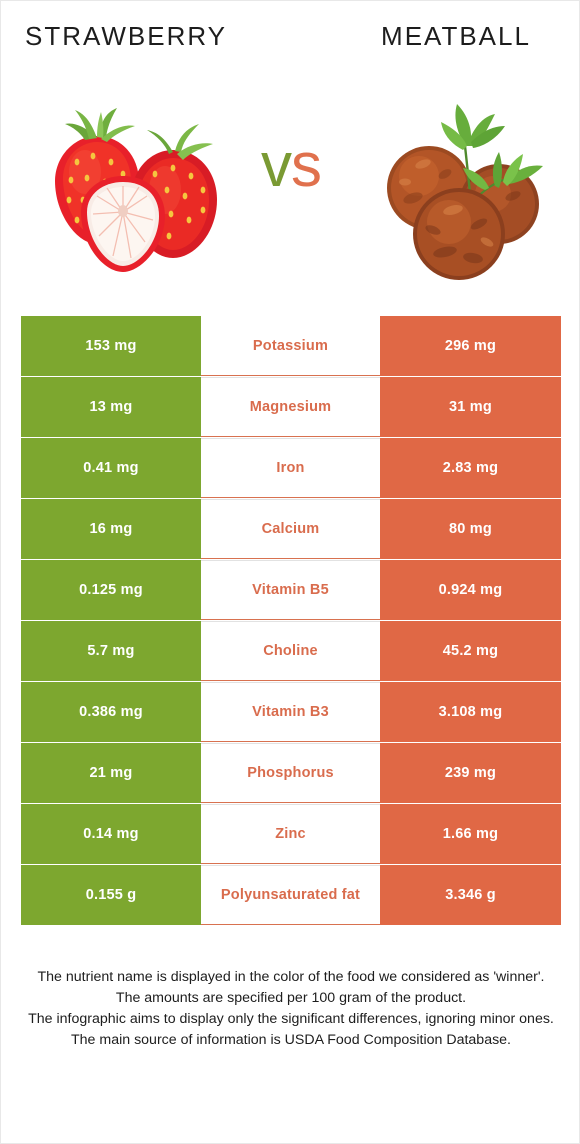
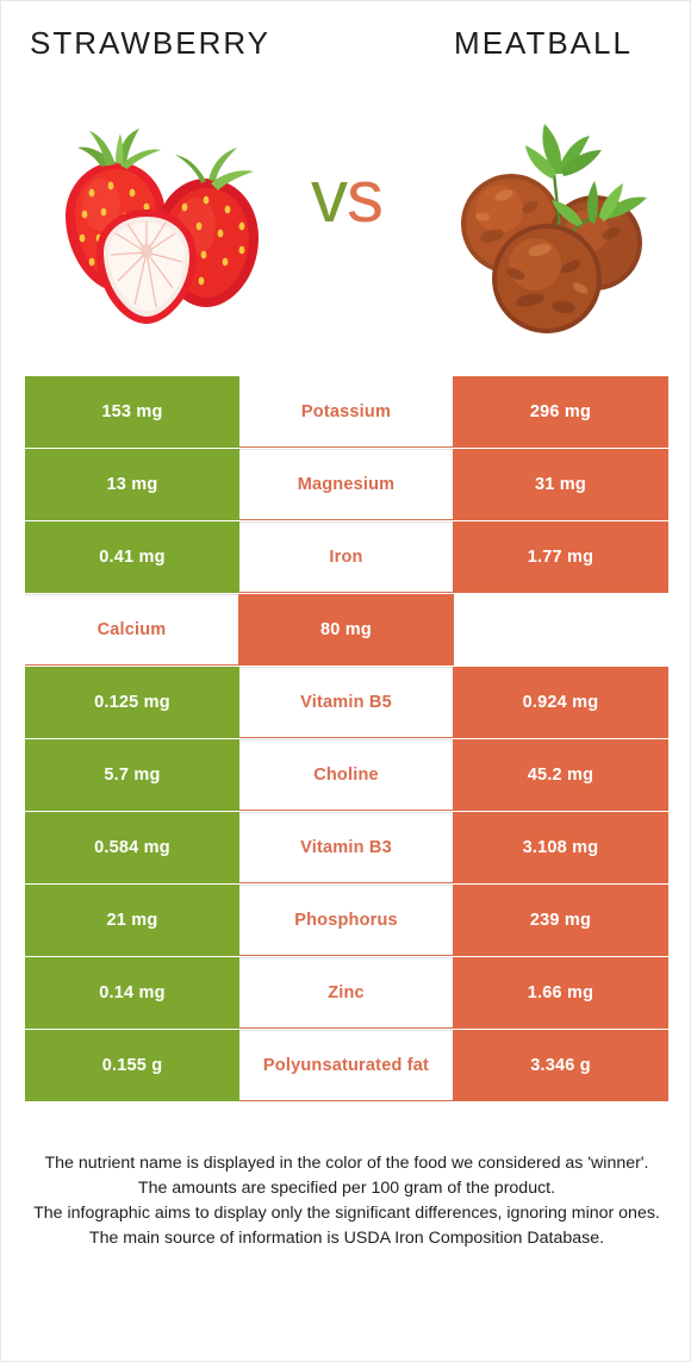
  STRAWBERRY
  MEATBALL
  vs
  153 mg
  Potassium
  296 mg
  13 mg
  Magnesium
  31 mg
  0.41 mg
  Iron
- 2.83 mg
+ 1.77 mg
- 16 mg
  Calcium
  80 mg
  0.125 mg
  Vitamin B5
  0.924 mg
  5.7 mg
  Choline
  45.2 mg
- 0.386 mg
+ 0.584 mg
  Vitamin B3
  3.108 mg
  21 mg
  Phosphorus
  239 mg
  0.14 mg
  Zinc
  1.66 mg
  0.155 g
  Polyunsaturated fat
  3.346 g
  The nutrient name is displayed in the color of the food we considered as 'winner'.
  The amounts are specified per 100 gram of the product.
  The infographic aims to display only the significant differences, ignoring minor ones.
- The main source of information is USDA Food Composition Database.
+ The main source of information is USDA Iron Composition Database.
